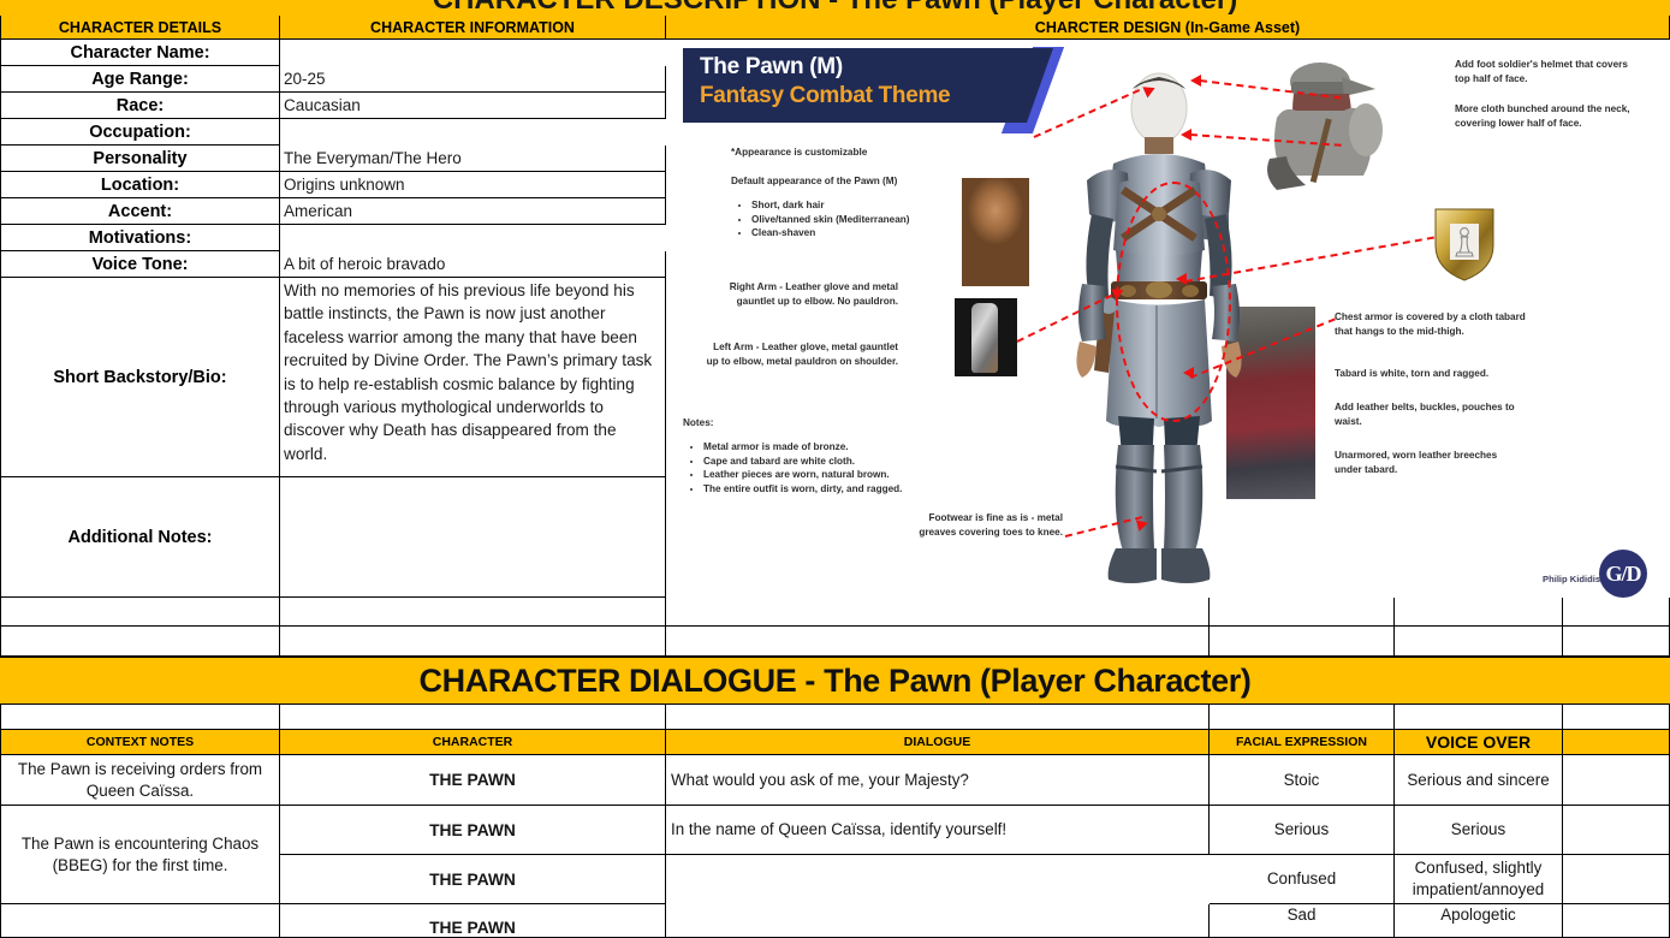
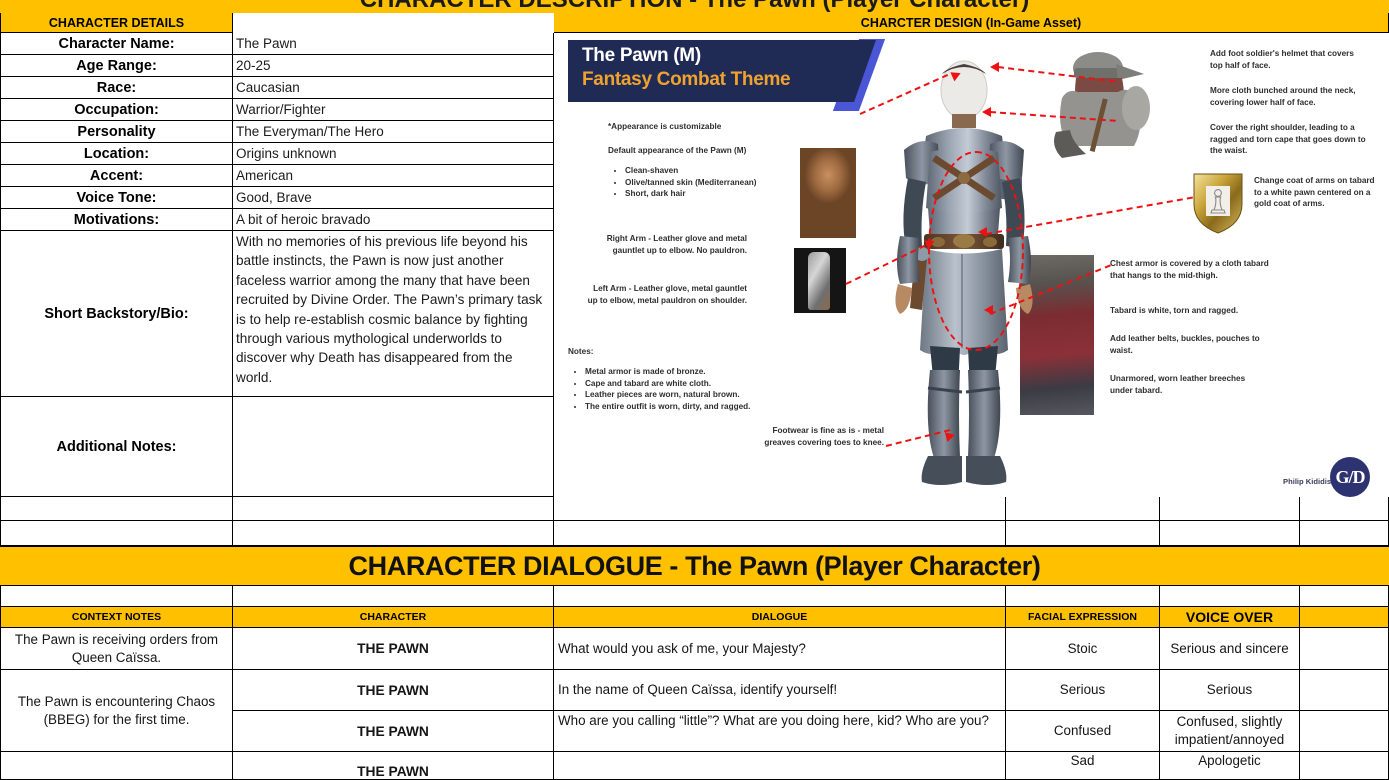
  CHARACTER DETAILS
- CHARACTER INFORMATION
  CHARCTER DESIGN (In-Game Asset)
  Character Name:
+ The Pawn
  Age Range:
  20-25
  Race:
  Caucasian
  Occupation:
+ Warrior/Fighter
  Personality
  The Everyman/The Hero
  Location:
  Origins unknown
  Accent:
  American
- Motivations:
+ Voice Tone:
+ Good, Brave
- Voice Tone:
+ Motivations:
  A bit of heroic bravado
  Short Backstory/Bio:
  With no memories of his previous life beyond his battle instincts, the Pawn is now just another faceless warrior among the many that have been recruited by Divine Order. The Pawn’s primary task is to help re-establish cosmic balance by fighting through various mythological underworlds to discover why Death has disappeared from the world.
  Additional Notes:
  The Pawn (M)
  Fantasy Combat Theme
  *Appearance is customizable
  Default appearance of the Pawn (M)
- Short, dark hair
+ Clean-shaven
  Olive/tanned skin (Mediterranean)
- Clean-shaven
+ Short, dark hair
  Right Arm - Leather glove and metal gauntlet up to elbow. No pauldron.
  Left Arm - Leather glove, metal gauntlet up to elbow, metal pauldron on shoulder.
  Notes:
  Metal armor is made of bronze.
  Cape and tabard are white cloth.
  Leather pieces are worn, natural brown.
  The entire outfit is worn, dirty, and ragged.
  Footwear is fine as is - metal greaves covering toes to knee.
  Add foot soldier's helmet that covers top half of face.
  More cloth bunched around the neck, covering lower half of face.
+ Cover the right shoulder, leading to a ragged and torn cape that goes down to the waist.
+ Change coat of arms on tabard to a white pawn centered on a gold coat of arms.
  Chest armor is covered by a cloth tabard that hangs to the mid-thigh.
  Tabard is white, torn and ragged.
  Add leather belts, buckles, pouches to waist.
  Unarmored, worn leather breeches under tabard.
  Philip Kididis
  G/D
  CHARACTER DIALOGUE - The Pawn (Player Character)
  CONTEXT NOTES
  CHARACTER
  DIALOGUE
  FACIAL EXPRESSION
  VOICE OVER
  The Pawn is receiving orders from Queen Caïssa.
  THE PAWN
  What would you ask of me, your Majesty?
  Stoic
  Serious and sincere
  The Pawn is encountering Chaos (BBEG) for the first time.
  THE PAWN
  In the name of Queen Caïssa, identify yourself!
  Serious
  Serious
  THE PAWN
+ Who are you calling “little”? What are you doing here, kid? Who are you?
  Confused
  Confused, slightly impatient/annoyed
  THE PAWN
  Sad
  Apologetic
